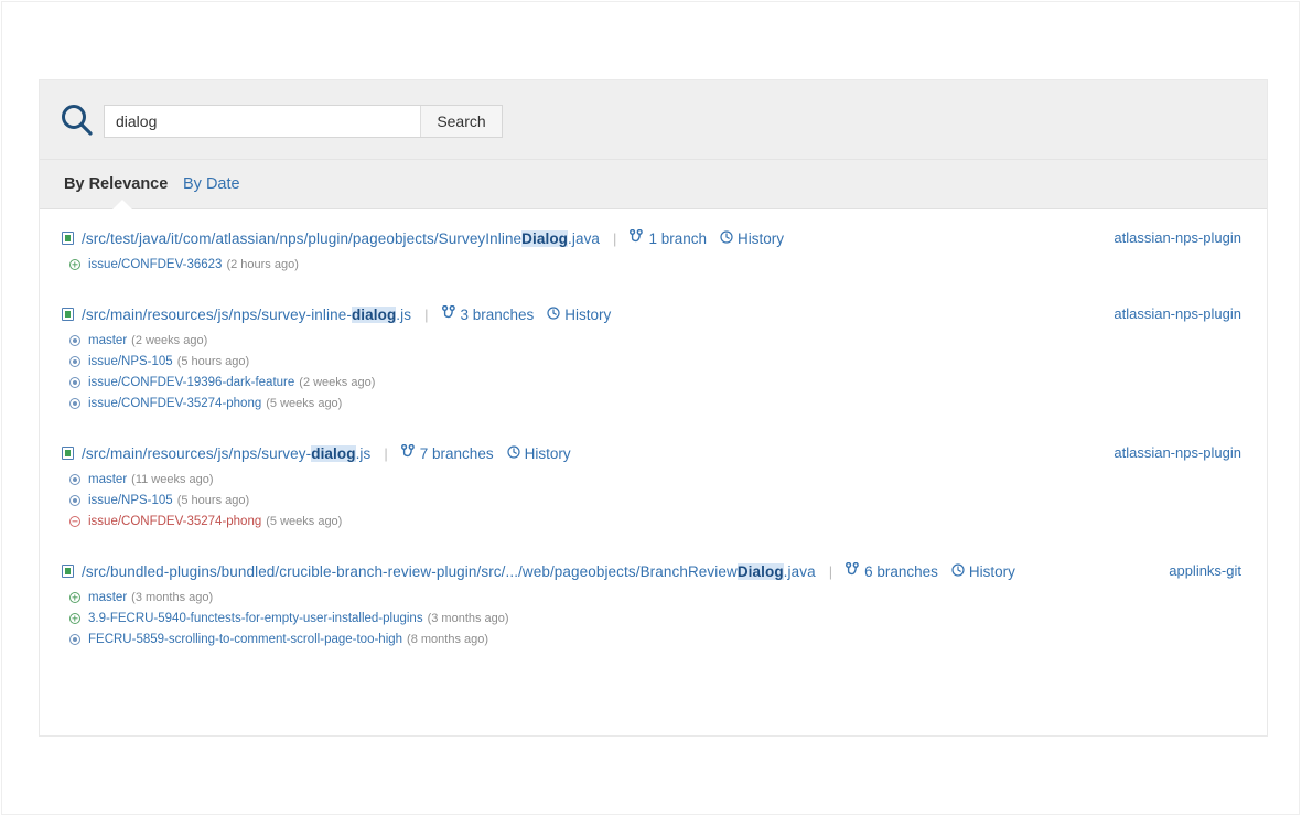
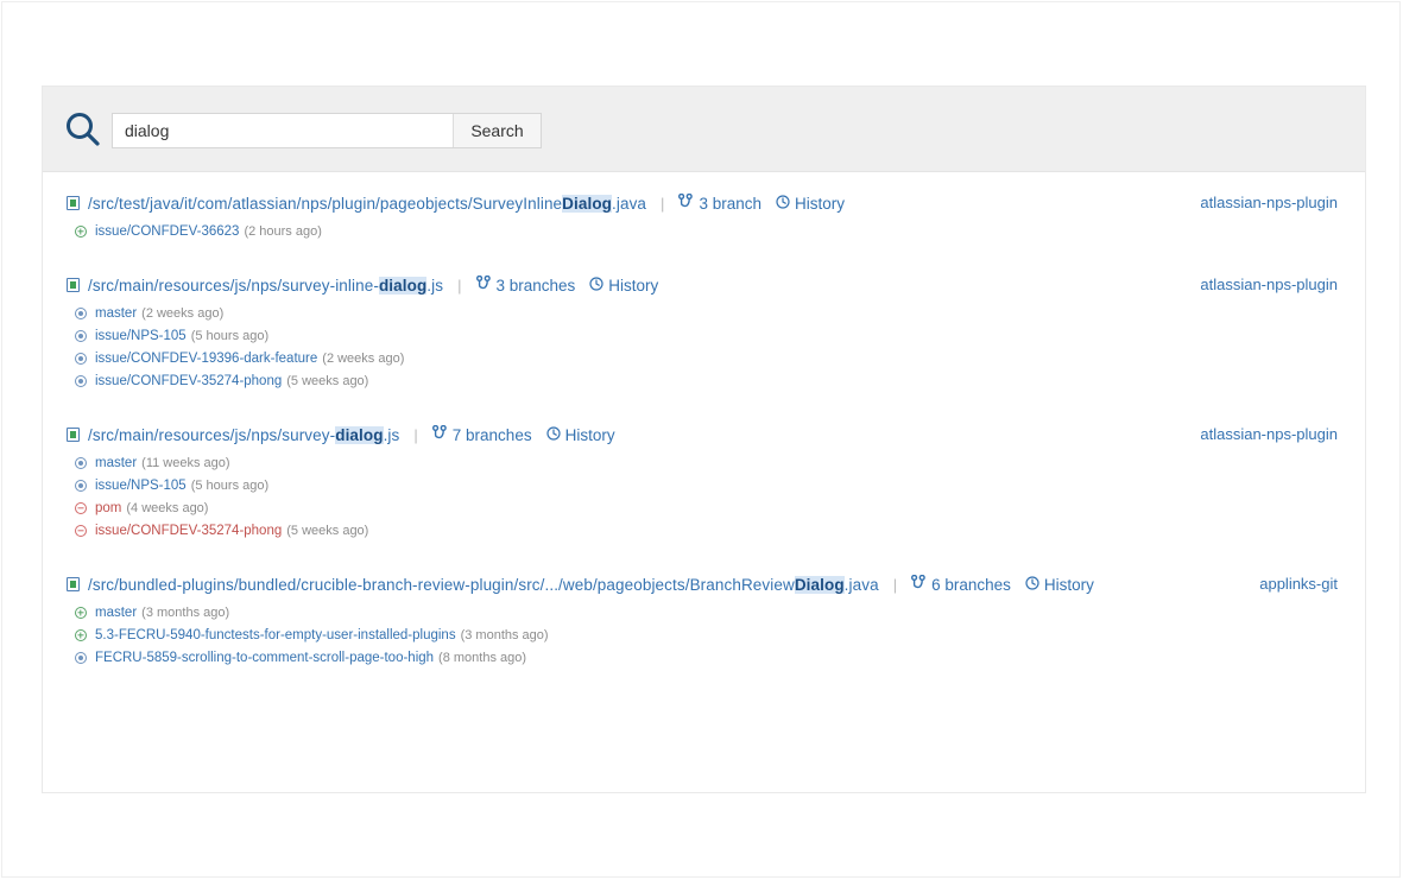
  dialog
  Search
- By Relevance
- By Date
  /src/test/java/it/com/atlassian/nps/plugin/pageobjects/SurveyInlineDialog.java
  |
- 1 branch
+ 3 branch
  History
  atlassian-nps-plugin
  issue/CONFDEV-36623
  (2 hours ago)
  /src/main/resources/js/nps/survey-inline-dialog.js
  |
  3 branches
  History
  atlassian-nps-plugin
  master
  (2 weeks ago)
  issue/NPS-105
  (5 hours ago)
  issue/CONFDEV-19396-dark-feature
  (2 weeks ago)
  issue/CONFDEV-35274-phong
  (5 weeks ago)
  /src/main/resources/js/nps/survey-dialog.js
  |
  7 branches
  History
  atlassian-nps-plugin
  master
  (11 weeks ago)
  issue/NPS-105
  (5 hours ago)
+ pom
+ (4 weeks ago)
  issue/CONFDEV-35274-phong
  (5 weeks ago)
  /src/bundled-plugins/bundled/crucible-branch-review-plugin/src/.../web/pageobjects/BranchReviewDialog.java
  |
  6 branches
  History
  applinks-git
  master
  (3 months ago)
- 3.9-FECRU-5940-functests-for-empty-user-installed-plugins
+ 5.3-FECRU-5940-functests-for-empty-user-installed-plugins
  (3 months ago)
  FECRU-5859-scrolling-to-comment-scroll-page-too-high
  (8 months ago)
